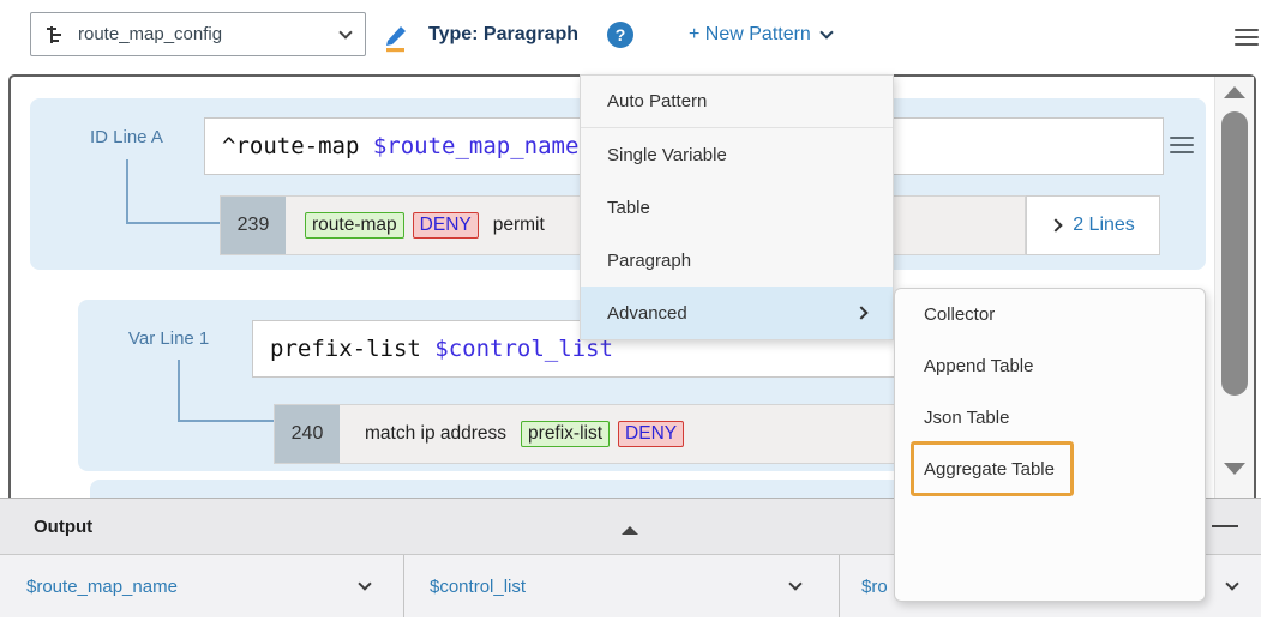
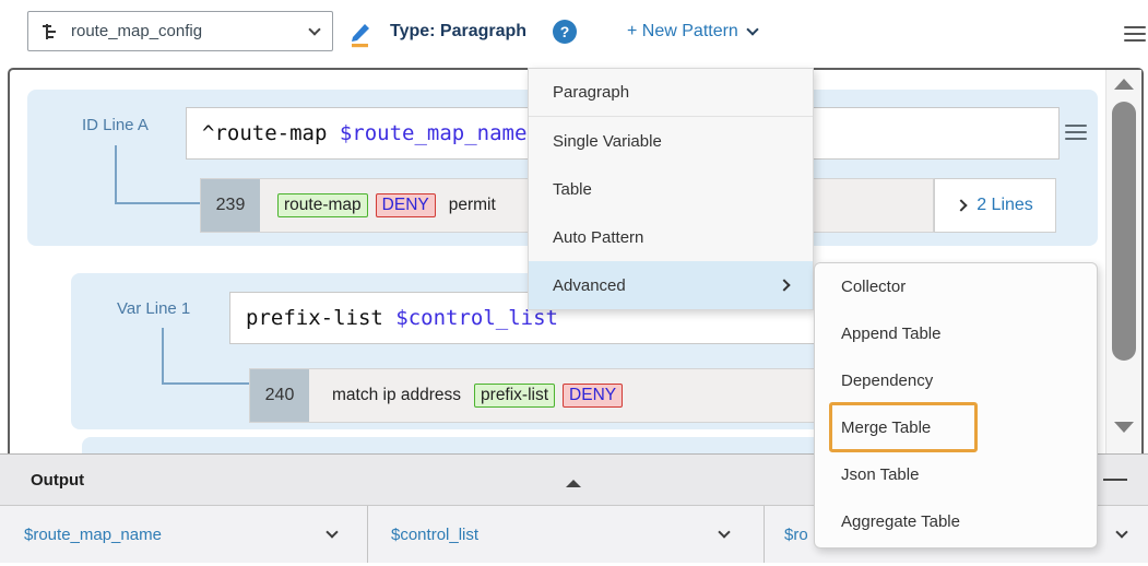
  route_map_config
  Type: Paragraph
  ?
  + New Pattern
  ID Line A
  ^route-map
  $route_map_name
  239
  route-map
  DENY
  permit
  2 Lines
  Var Line 1
  prefix-list
  $control_list
  240
  match ip address
  prefix-list
  DENY
  Output
  $route_map_name
  $control_list
  $ro
- Auto Pattern
+ Paragraph
  Single Variable
  Table
- Paragraph
+ Auto Pattern
  Advanced
  Collector
  Append Table
+ Dependency
+ Merge Table
  Json Table
  Aggregate Table
